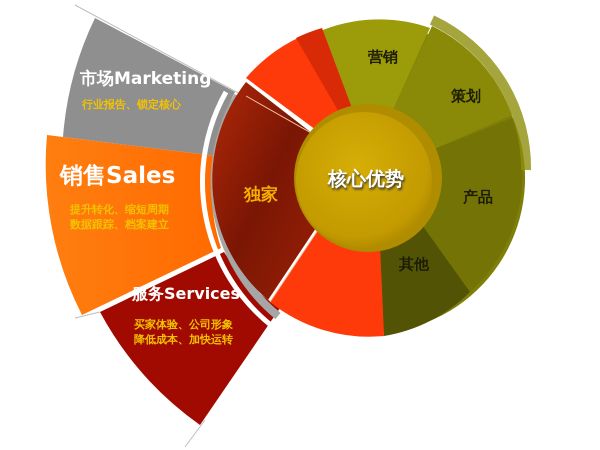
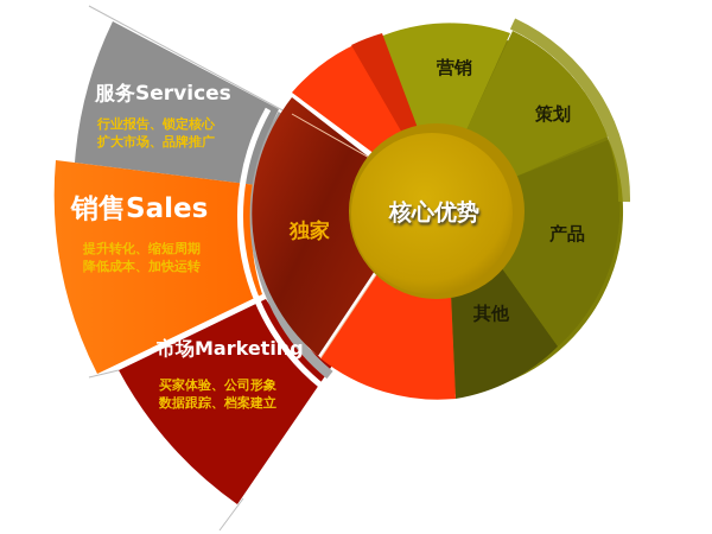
- 市场Marketing
+ 服务Services
  行业报告、锁定核心
+ 扩大市场、品牌推广
  销售Sales
  提升转化、缩短周期
- 数据跟踪、档案建立
+ 降低成本、加快运转
- 服务Services
+ 市场Marketing
  买家体验、公司形象
- 降低成本、加快运转
+ 数据跟踪、档案建立
  营销
  策划
  产品
  其他
  独家
  核心优势
